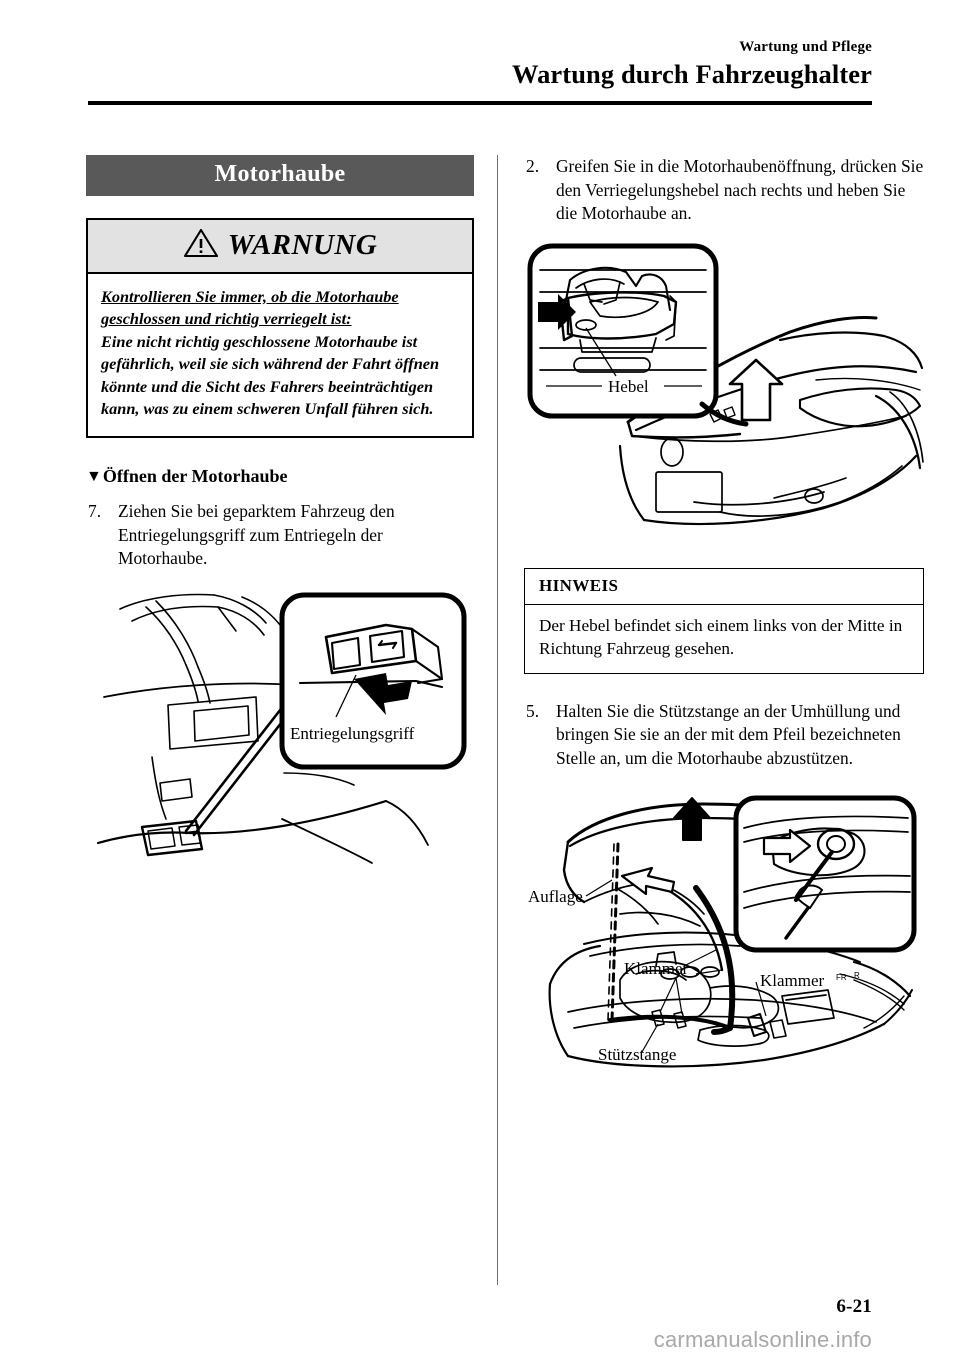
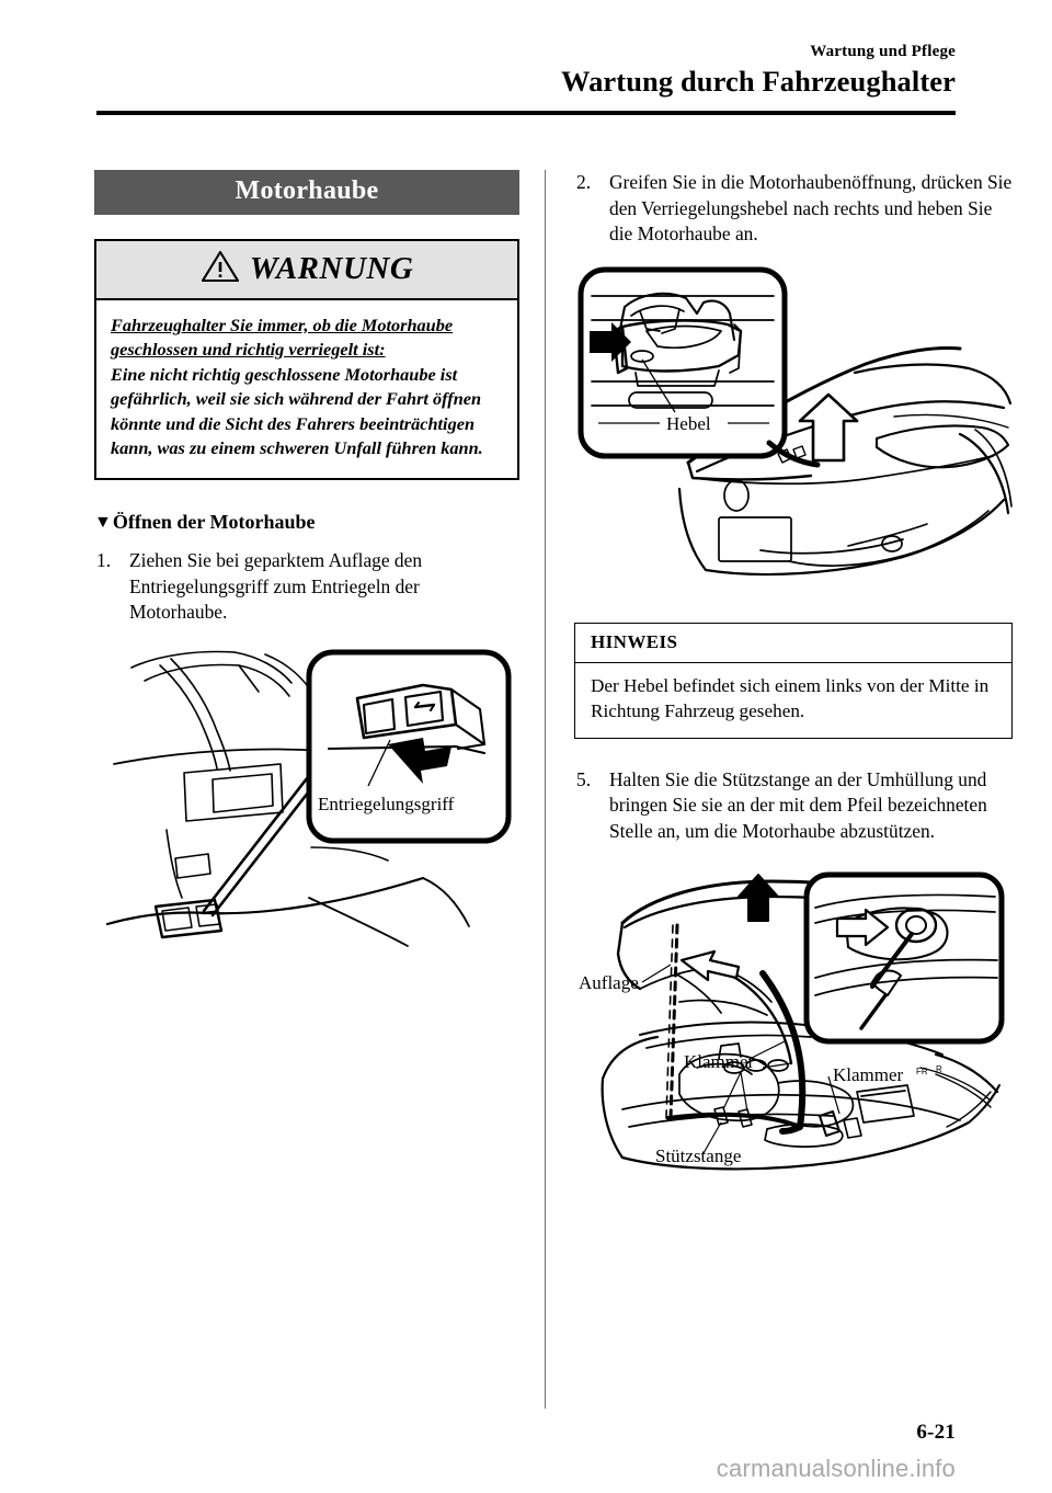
  Wartung und Pflege
  Wartung durch Fahrzeughalter
  Motorhaube
  WARNUNG
- Kontrollieren Sie immer, ob die Motorhaube geschlossen und richtig verriegelt ist:
+ Fahrzeughalter Sie immer, ob die Motorhaube geschlossen und richtig verriegelt ist:
- Eine nicht richtig geschlossene Motorhaube ist gefährlich, weil sie sich während der Fahrt öffnen könnte und die Sicht des Fahrers beeinträchtigen kann, was zu einem schweren Unfall führen sich.
+ Eine nicht richtig geschlossene Motorhaube ist gefährlich, weil sie sich während der Fahrt öffnen könnte und die Sicht des Fahrers beeinträchtigen kann, was zu einem schweren Unfall führen kann.
  ▼
  Öffnen der Motorhaube
- 7.
+ 1.
- Ziehen Sie bei geparktem Fahrzeug den Entriegelungsgriff zum Entriegeln der Motorhaube.
+ Ziehen Sie bei geparktem Auflage den Entriegelungsgriff zum Entriegeln der Motorhaube.
  Entriegelungsgriff
  2.
  Greifen Sie in die Motorhaubenöffnung, drücken Sie den Verriegelungshebel nach rechts und heben Sie die Motorhaube an.
  Hebel
  HINWEIS
  Der Hebel befindet sich einem links von der Mitte in Richtung Fahrzeug gesehen.
  5.
  Halten Sie die Stützstange an der Umhüllung und bringen Sie sie an der mit dem Pfeil bezeichneten Stelle an, um die Motorhaube abzustützen.
  Auflage
  Klammer
  Klammer
  Stützstange
  FR
  R
  6-21
  carmanualsonline.info
